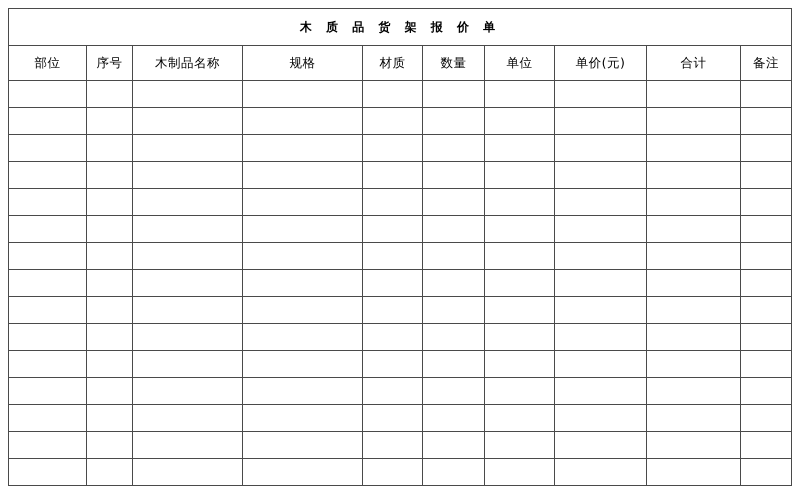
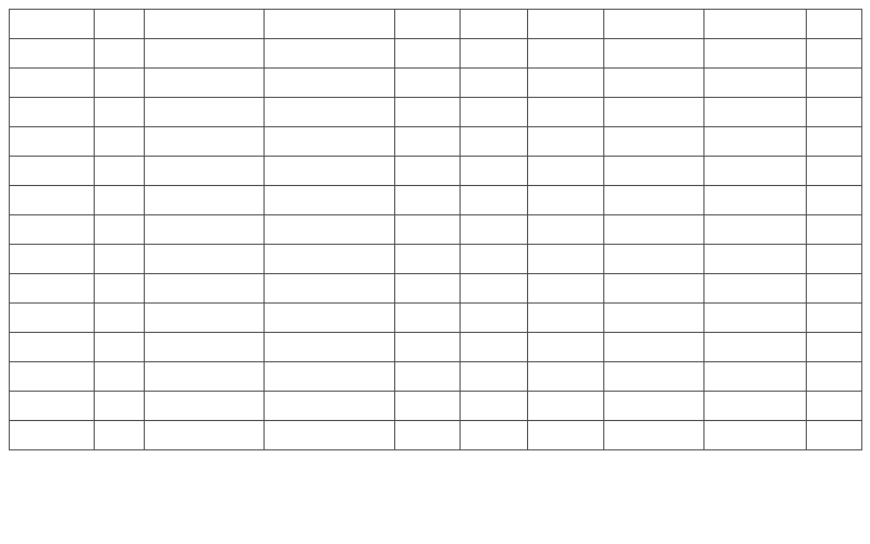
- 木 质 品 货 架 报 价 单
- 部位	序号	木制品名称	规格	材质	数量	单位	单价(元)	合计	备注
